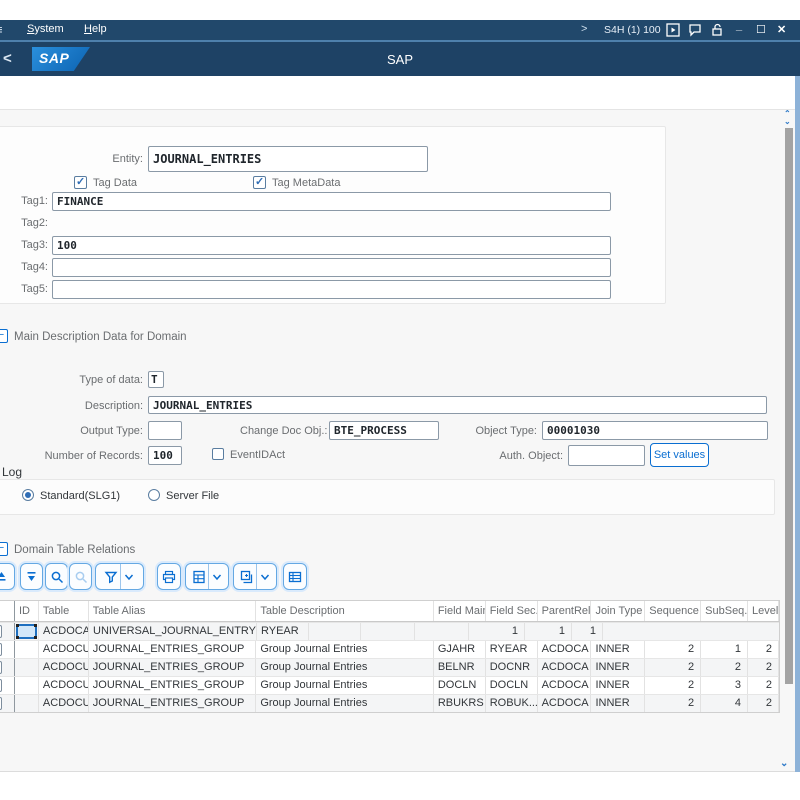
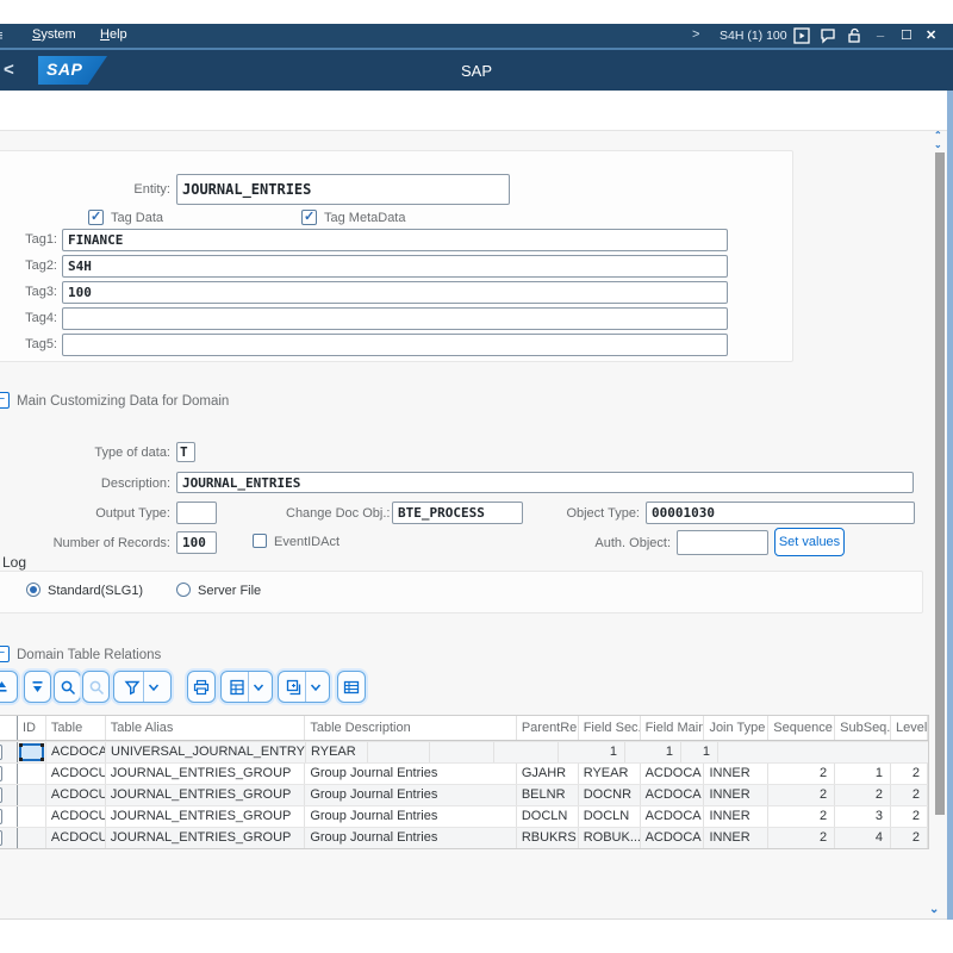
  System
  Help
  >
  S4H (1) 100
  _
  ☐
  ✕
  <
  SAP
  SAP
  Entity:
  JOURNAL_ENTRIES
  Tag Data
  Tag MetaData
  Tag1:
  FINANCE
  Tag2:
+ S4H
  Tag3:
  100
  Tag4:
  Tag5:
  −
- Main Description Data for Domain
+ Main Customizing Data for Domain
  Type of data:
  T
  Description:
  JOURNAL_ENTRIES
  Output Type:
  Change Doc Obj.:
  BTE_PROCESS
  Object Type:
  00001030
  Number of Records:
  100
  EventIDAct
  Auth. Object:
  Set values
  Log
  Standard(SLG1)
  Server File
  −
  Domain Table Relations
  ID
  Table
  Table Alias
  Table Description
- Field Main
+ ParentRel
  Field Sec.
- ParentRel
+ Field Main
  Join Type
  Sequence
  SubSeq.
  Level
  ACDOCA
  UNIVERSAL_JOURNAL_ENTRY
  RYEAR
  1
  1
  1
  ACDOCU
  JOURNAL_ENTRIES_GROUP
  Group Journal Entries
  GJAHR
  RYEAR
  ACDOCA
  INNER
  2
  1
  2
  ACDOCU
  JOURNAL_ENTRIES_GROUP
  Group Journal Entries
  BELNR
  DOCNR
  ACDOCA
  INNER
  2
  2
  2
  ACDOCU
  JOURNAL_ENTRIES_GROUP
  Group Journal Entries
  DOCLN
  DOCLN
  ACDOCA
  INNER
  2
  3
  2
  ACDOCU
  JOURNAL_ENTRIES_GROUP
  Group Journal Entries
  RBUKRS
  ROBUK...
  ACDOCA
  INNER
  2
  4
  2
  ⌃
  ⌄
  ⌄
